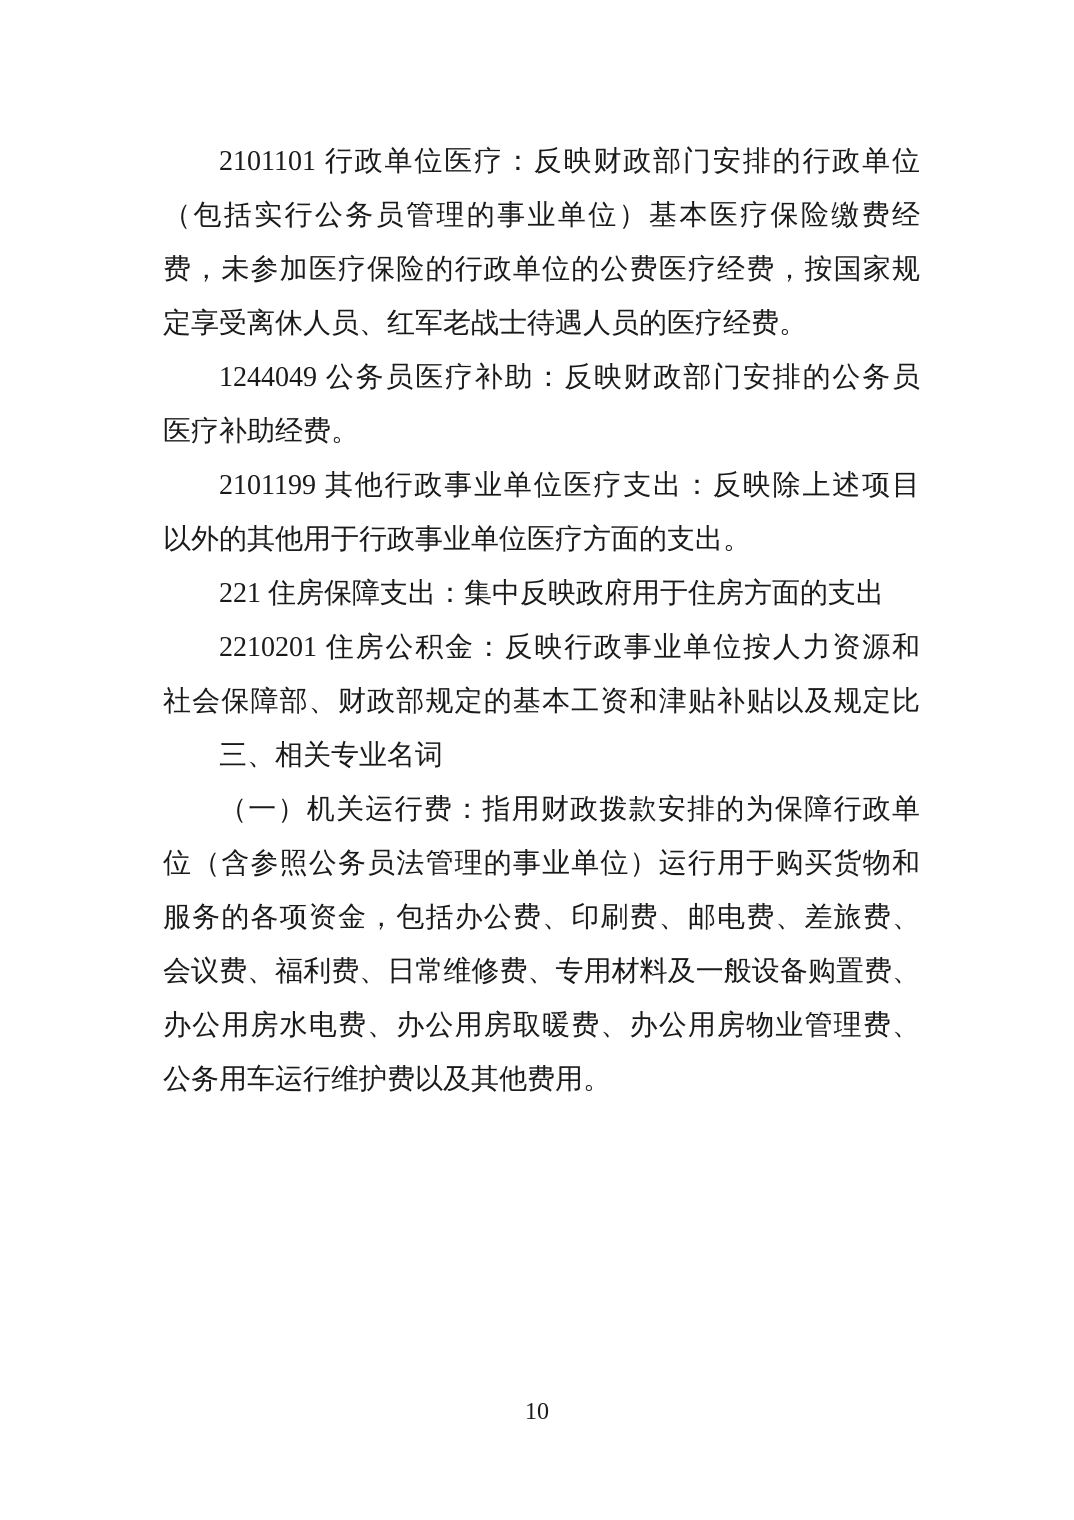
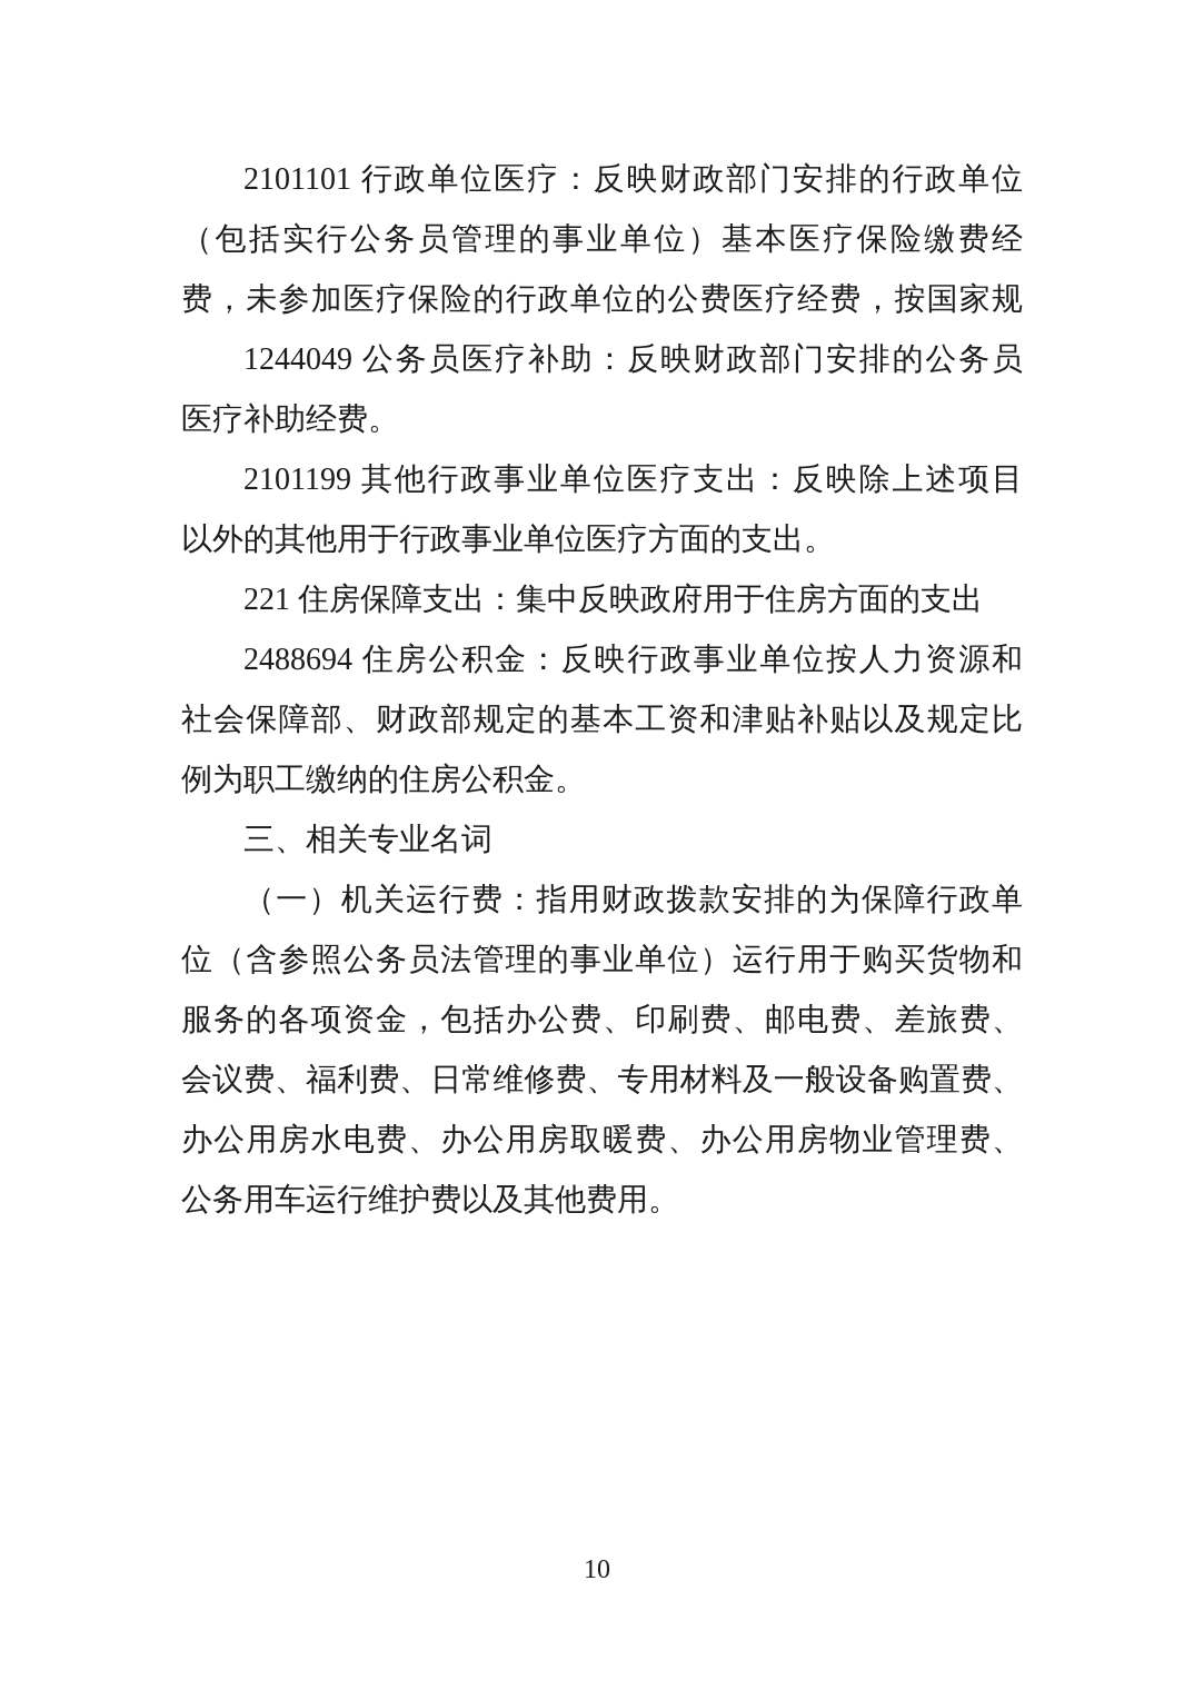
  2101101 行政单位医疗：反映财政部门安排的行政单位
  （包括实行公务员管理的事业单位）基本医疗保险缴费经
  费，未参加医疗保险的行政单位的公费医疗经费，按国家规
- 定享受离休人员、红军老战士待遇人员的医疗经费。
  1244049 公务员医疗补助：反映财政部门安排的公务员
  医疗补助经费。
  2101199 其他行政事业单位医疗支出：反映除上述项目
  以外的其他用于行政事业单位医疗方面的支出。
  221 住房保障支出：集中反映政府用于住房方面的支出
- 2210201 住房公积金：反映行政事业单位按人力资源和
+ 2488694 住房公积金：反映行政事业单位按人力资源和
  社会保障部、财政部规定的基本工资和津贴补贴以及规定比
+ 例为职工缴纳的住房公积金。
  三、相关专业名词
  （一）机关运行费：指用财政拨款安排的为保障行政单
  位（含参照公务员法管理的事业单位）运行用于购买货物和
  服务的各项资金，包括办公费、印刷费、邮电费、差旅费、
  会议费、福利费、日常维修费、专用材料及一般设备购置费、
  办公用房水电费、办公用房取暖费、办公用房物业管理费、
  公务用车运行维护费以及其他费用。
  10
